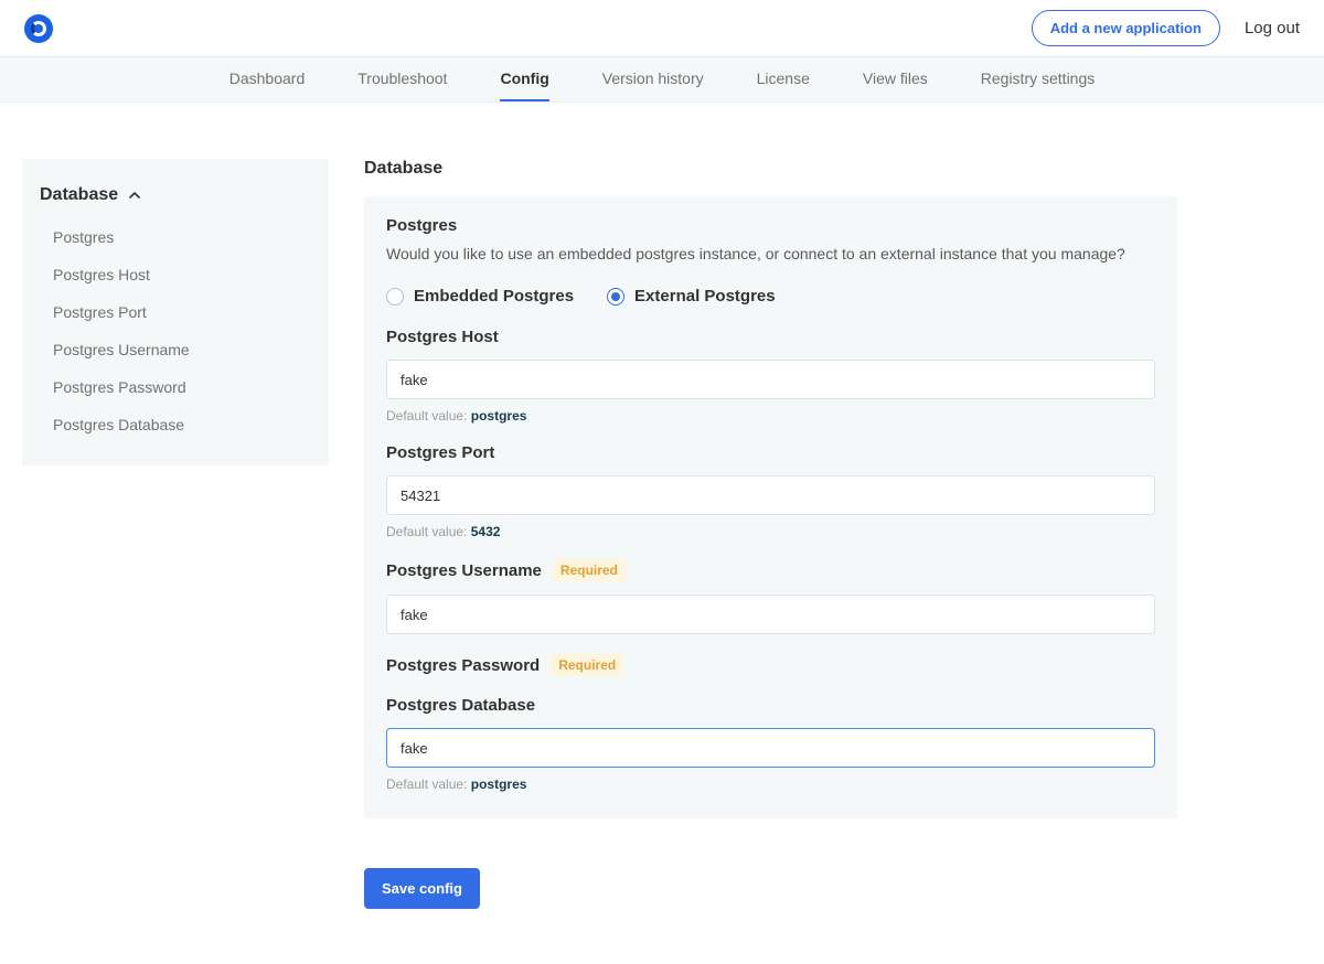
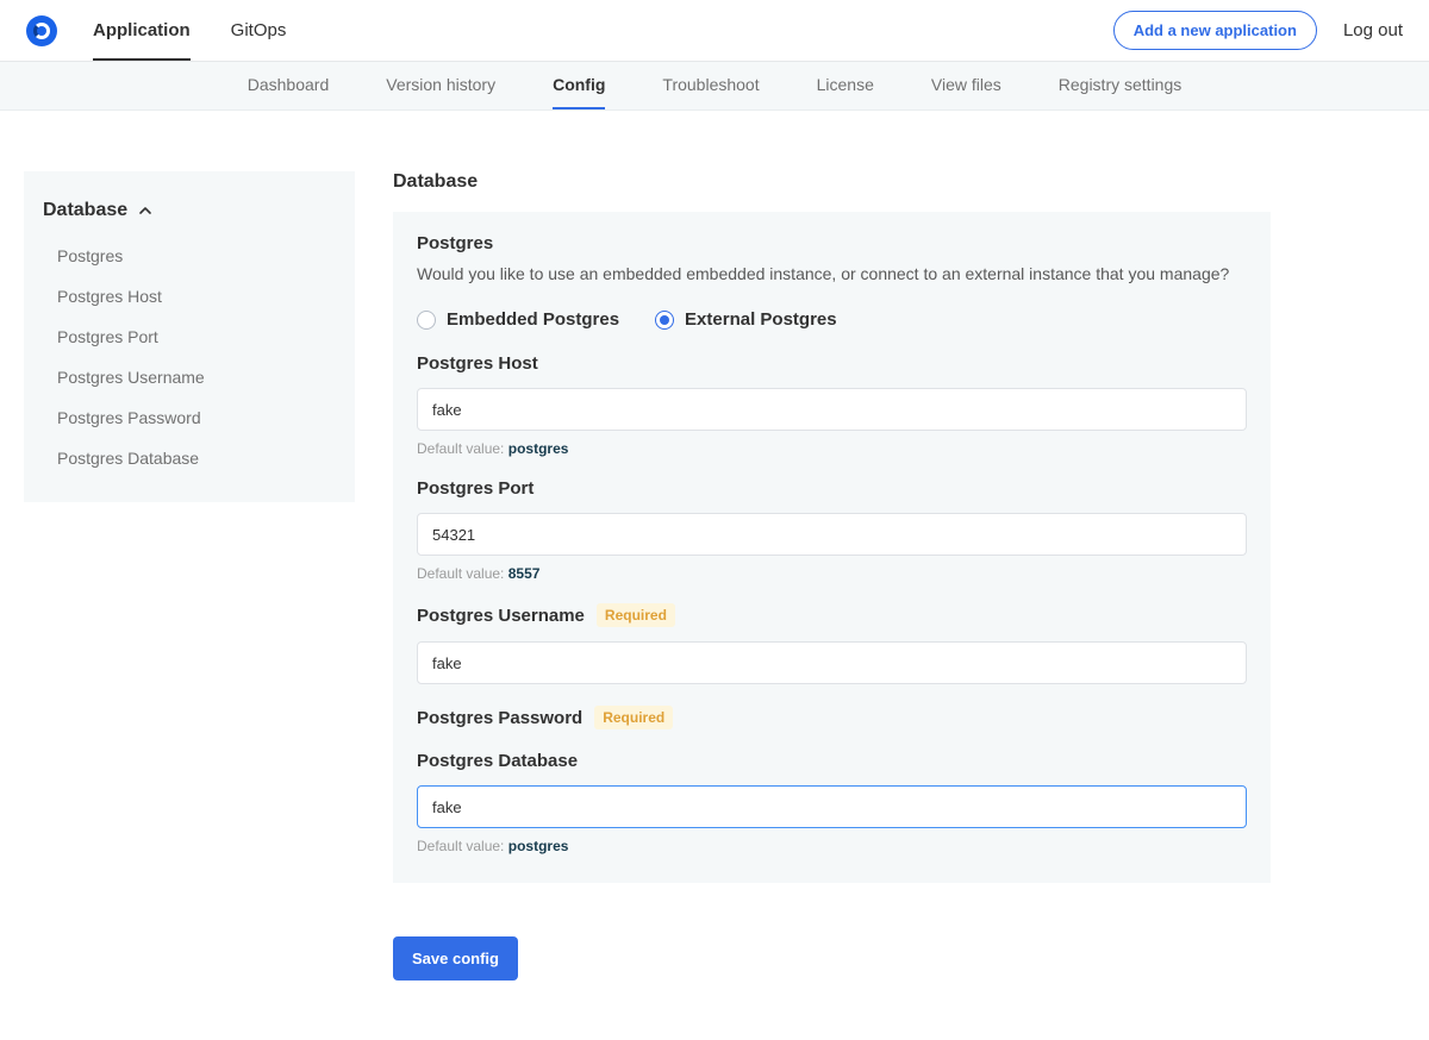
+ Application
+ GitOps
  Add a new application
  Log out
  Dashboard
- Troubleshoot
+ Version history
  Config
- Version history
+ Troubleshoot
  License
  View files
  Registry settings
  Database
  Postgres
  Postgres Host
  Postgres Port
  Postgres Username
  Postgres Password
  Postgres Database
  Database
  Postgres
- Would you like to use an embedded postgres instance, or connect to an external instance that you manage?
+ Would you like to use an embedded embedded instance, or connect to an external instance that you manage?
  Embedded Postgres
  External Postgres
  Postgres Host
  fake
  Default value: postgres
  Postgres Port
  54321
- Default value: 5432
+ Default value: 8557
  Postgres Username
  Required
  fake
  Postgres Password
  Required
  Postgres Database
  fake
  Default value: postgres
  Save config
